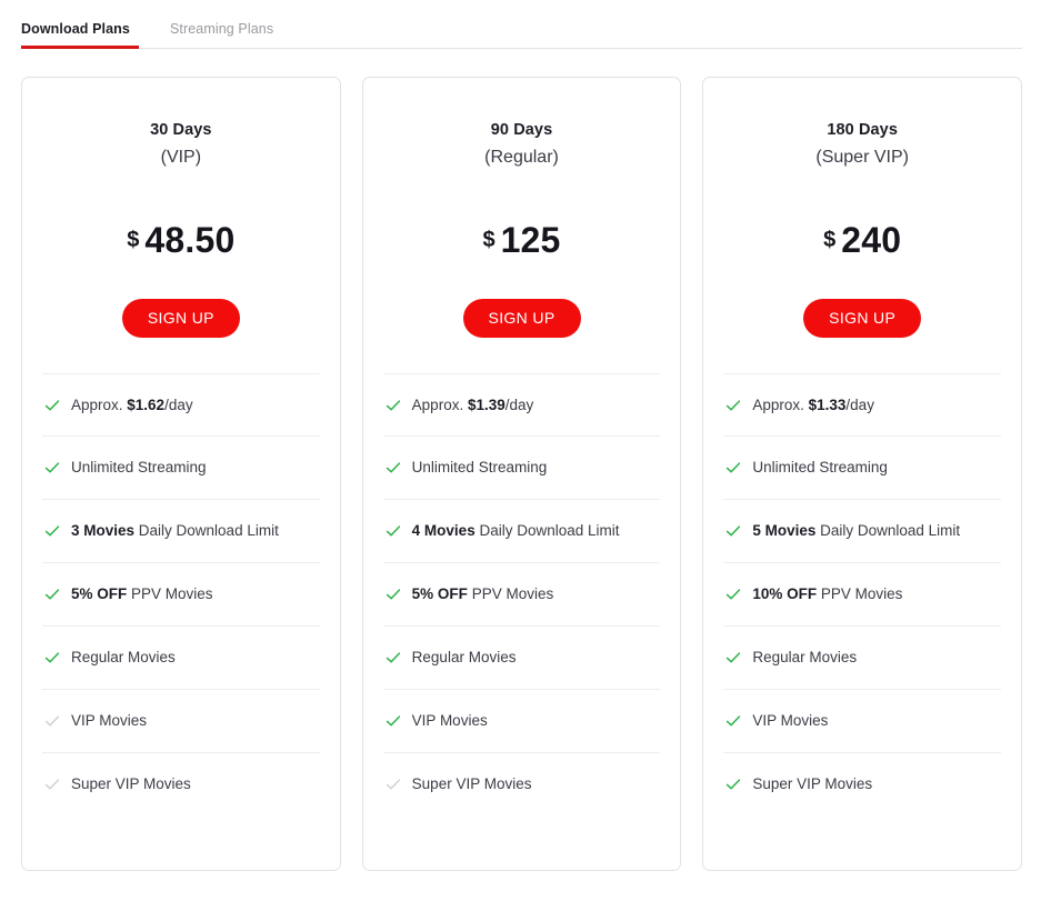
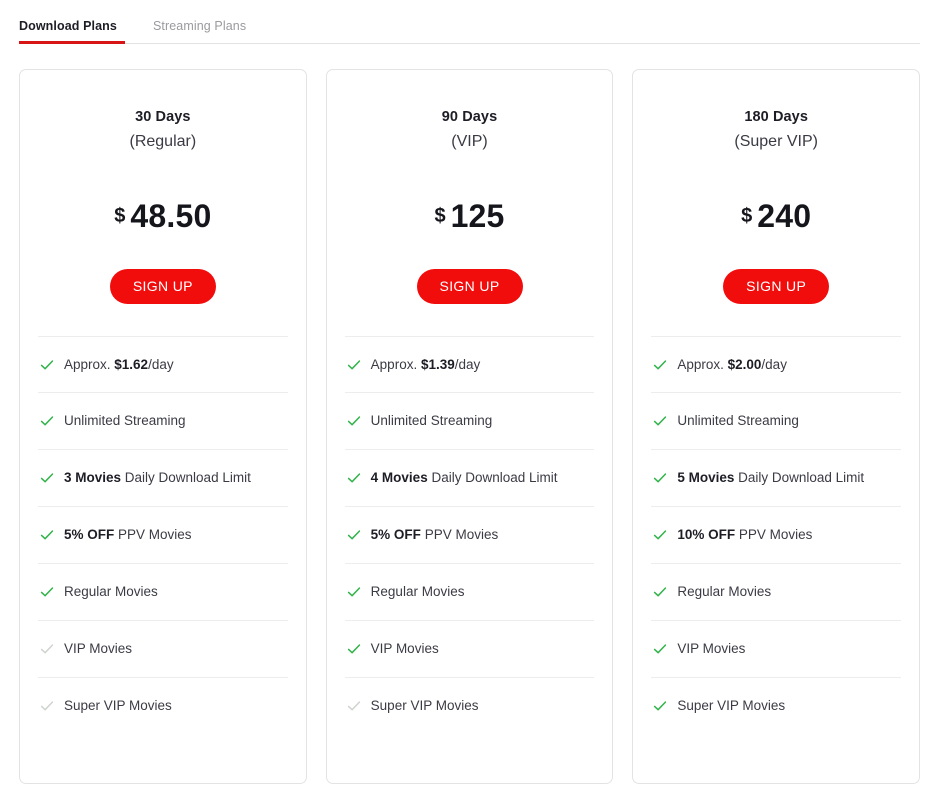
  Download Plans
  Streaming Plans
  30 Days
- (VIP)
+ (Regular)
  $ 48.50
  SIGN UP
  Approx. $1.62/day
  Unlimited Streaming
  3 Movies Daily Download Limit
  5% OFF PPV Movies
  Regular Movies
  VIP Movies
  Super VIP Movies
  90 Days
- (Regular)
+ (VIP)
  $ 125
  SIGN UP
  Approx. $1.39/day
  Unlimited Streaming
  4 Movies Daily Download Limit
  5% OFF PPV Movies
  Regular Movies
  VIP Movies
  Super VIP Movies
  180 Days
  (Super VIP)
  $ 240
  SIGN UP
- Approx. $1.33/day
+ Approx. $2.00/day
  Unlimited Streaming
  5 Movies Daily Download Limit
  10% OFF PPV Movies
  Regular Movies
  VIP Movies
  Super VIP Movies
